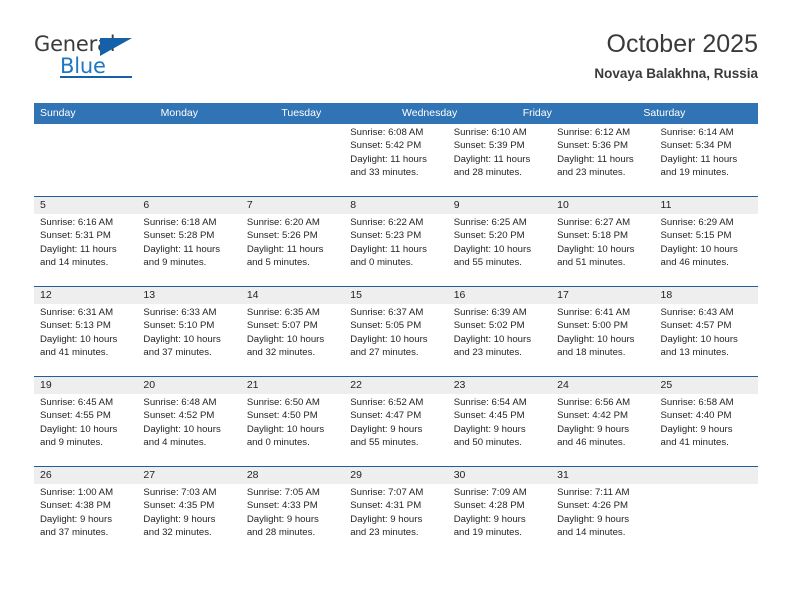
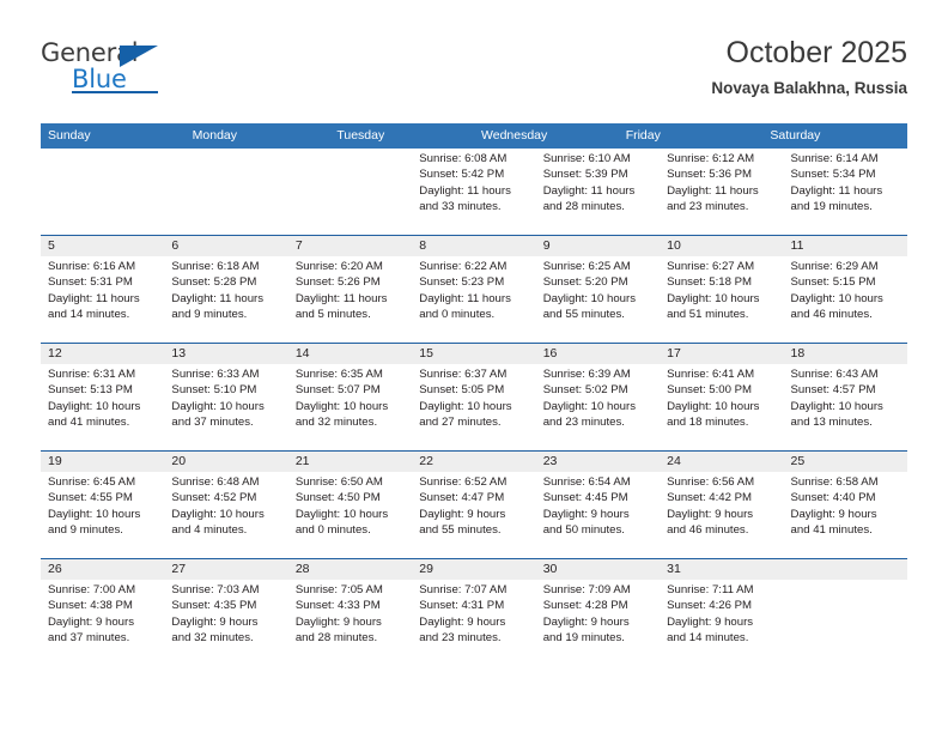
  General
  Blue
  October 2025
  Novaya Balakhna, Russia
  Sunday
  Monday
  Tuesday
  Wednesday
  Friday
  Saturday
  Sunrise: 6:08 AM
  Sunset: 5:42 PM
  Daylight: 11 hours
  and 33 minutes.
  Sunrise: 6:10 AM
  Sunset: 5:39 PM
  Daylight: 11 hours
  and 28 minutes.
  Sunrise: 6:12 AM
  Sunset: 5:36 PM
  Daylight: 11 hours
  and 23 minutes.
  Sunrise: 6:14 AM
  Sunset: 5:34 PM
  Daylight: 11 hours
  and 19 minutes.
  5
  6
  7
  8
  9
  10
  11
  Sunrise: 6:16 AM
  Sunset: 5:31 PM
  Daylight: 11 hours
  and 14 minutes.
  Sunrise: 6:18 AM
  Sunset: 5:28 PM
  Daylight: 11 hours
  and 9 minutes.
  Sunrise: 6:20 AM
  Sunset: 5:26 PM
  Daylight: 11 hours
  and 5 minutes.
  Sunrise: 6:22 AM
  Sunset: 5:23 PM
  Daylight: 11 hours
  and 0 minutes.
  Sunrise: 6:25 AM
  Sunset: 5:20 PM
  Daylight: 10 hours
  and 55 minutes.
  Sunrise: 6:27 AM
  Sunset: 5:18 PM
  Daylight: 10 hours
  and 51 minutes.
  Sunrise: 6:29 AM
  Sunset: 5:15 PM
  Daylight: 10 hours
  and 46 minutes.
  12
  13
  14
  15
  16
  17
  18
  Sunrise: 6:31 AM
  Sunset: 5:13 PM
  Daylight: 10 hours
  and 41 minutes.
  Sunrise: 6:33 AM
  Sunset: 5:10 PM
  Daylight: 10 hours
  and 37 minutes.
  Sunrise: 6:35 AM
  Sunset: 5:07 PM
  Daylight: 10 hours
  and 32 minutes.
  Sunrise: 6:37 AM
  Sunset: 5:05 PM
  Daylight: 10 hours
  and 27 minutes.
  Sunrise: 6:39 AM
  Sunset: 5:02 PM
  Daylight: 10 hours
  and 23 minutes.
  Sunrise: 6:41 AM
  Sunset: 5:00 PM
  Daylight: 10 hours
  and 18 minutes.
  Sunrise: 6:43 AM
  Sunset: 4:57 PM
  Daylight: 10 hours
  and 13 minutes.
  19
  20
  21
  22
  23
  24
  25
  Sunrise: 6:45 AM
  Sunset: 4:55 PM
  Daylight: 10 hours
  and 9 minutes.
  Sunrise: 6:48 AM
  Sunset: 4:52 PM
  Daylight: 10 hours
  and 4 minutes.
  Sunrise: 6:50 AM
  Sunset: 4:50 PM
  Daylight: 10 hours
  and 0 minutes.
  Sunrise: 6:52 AM
  Sunset: 4:47 PM
  Daylight: 9 hours
  and 55 minutes.
  Sunrise: 6:54 AM
  Sunset: 4:45 PM
  Daylight: 9 hours
  and 50 minutes.
  Sunrise: 6:56 AM
  Sunset: 4:42 PM
  Daylight: 9 hours
  and 46 minutes.
  Sunrise: 6:58 AM
  Sunset: 4:40 PM
  Daylight: 9 hours
  and 41 minutes.
  26
  27
  28
  29
  30
  31
- Sunrise: 1:00 AM
+ Sunrise: 7:00 AM
  Sunset: 4:38 PM
  Daylight: 9 hours
  and 37 minutes.
  Sunrise: 7:03 AM
  Sunset: 4:35 PM
  Daylight: 9 hours
  and 32 minutes.
  Sunrise: 7:05 AM
  Sunset: 4:33 PM
  Daylight: 9 hours
  and 28 minutes.
  Sunrise: 7:07 AM
  Sunset: 4:31 PM
  Daylight: 9 hours
  and 23 minutes.
  Sunrise: 7:09 AM
  Sunset: 4:28 PM
  Daylight: 9 hours
  and 19 minutes.
  Sunrise: 7:11 AM
  Sunset: 4:26 PM
  Daylight: 9 hours
  and 14 minutes.
